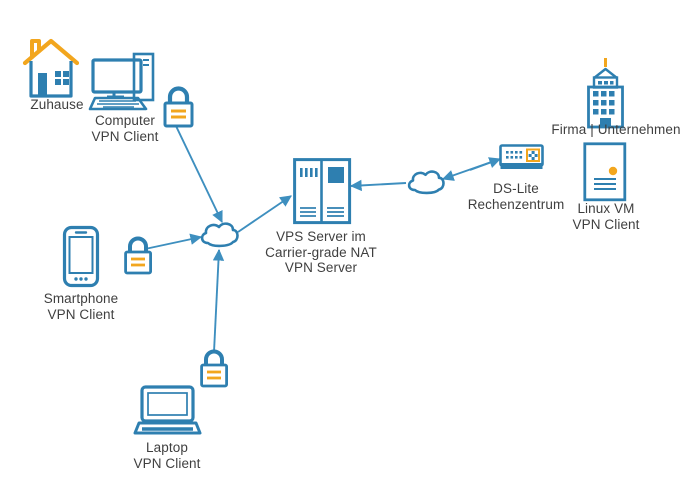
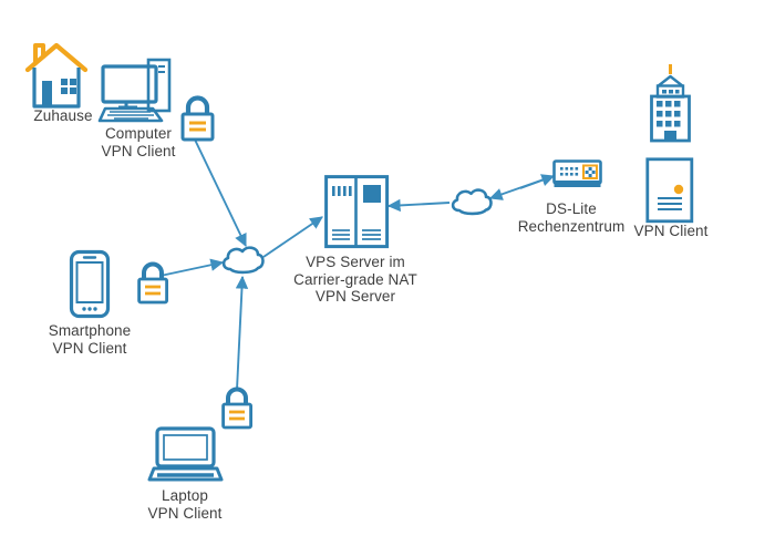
  Zuhause
  Computer
  VPN Client
  Smartphone
  VPN Client
  Laptop
  VPN Client
  VPS Server im
  Carrier-grade NAT
  VPN Server
  DS-Lite
  Rechenzentrum
- Firma | Unternehmen
- Linux VM
  VPN Client
